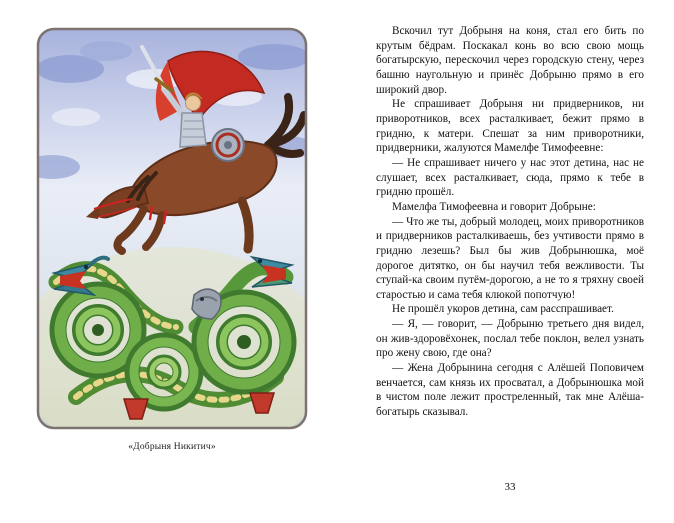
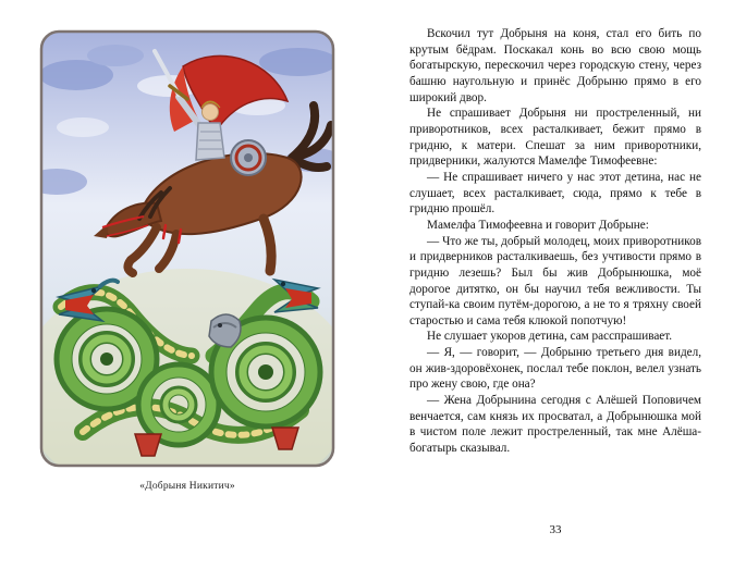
  «Добрыня Никитич»
  Вскочил тут Добрыня на коня, стал его бить по крутым бёдрам. Поскакал конь во всю свою мощь богатырскую, перескочил через городскую стену, через башню наугольную и принёс Добрыню прямо в его широкий двор.
- Не спрашивает Добрыня ни придверников, ни приворотников, всех расталкивает, бежит прямо в гридню, к матери. Спешат за ним приворотники, придверники, жалуются Мамелфе Тимофеевне:
+ Не спрашивает Добрыня ни простреленный, ни приворотников, всех расталкивает, бежит прямо в гридню, к матери. Спешат за ним приворотники, придверники, жалуются Мамелфе Тимофеевне:
  — Не спрашивает ничего у нас этот детина, нас не слушает, всех расталкивает, сюда, прямо к тебе в гридню прошёл.
  Мамелфа Тимофеевна и говорит Добрыне:
  — Что же ты, добрый молодец, моих приворотников и придверников расталкиваешь, без учтивости прямо в гридню лезешь? Был бы жив Добрынюшка, моё дорогое дитятко, он бы научил тебя вежливости. Ты ступай-ка своим путём-дорогою, а не то я тряхну своей старостью и сама тебя клюкой попотчую!
- Не прошёл укоров детина, сам расспрашивает.
+ Не слушает укоров детина, сам расспрашивает.
  — Я, — говорит, — Добрыню третьего дня видел, он жив-здоровёхонек, послал тебе поклон, велел узнать про жену свою, где она?
  — Жена Добрынина сегодня с Алёшей Поповичем венчается, сам князь их просватал, а Добрынюшка мой в чистом поле лежит простреленный, так мне Алёша-богатырь сказывал.
  33
